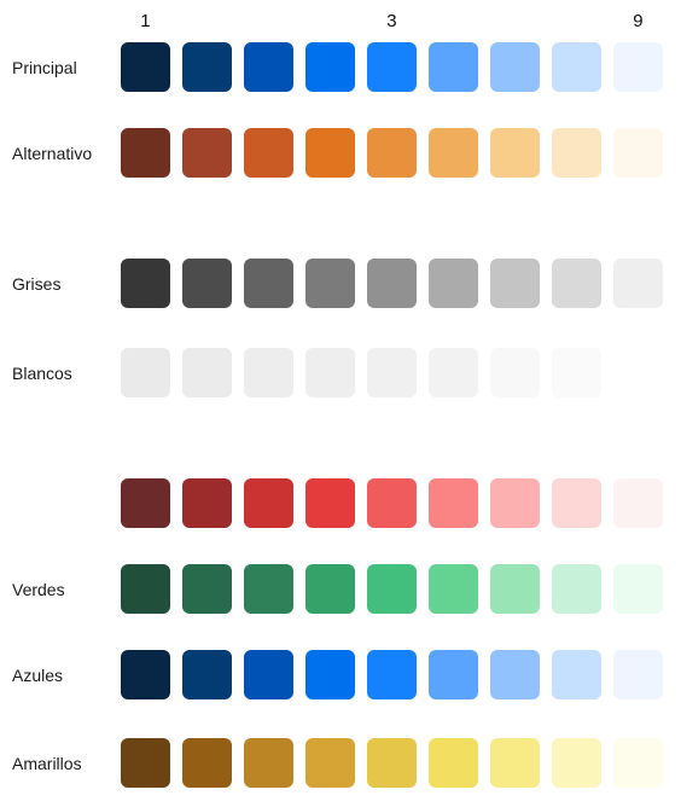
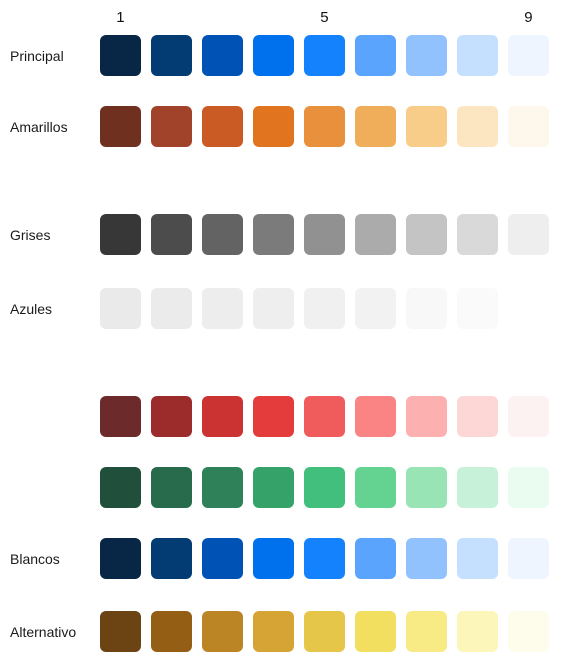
  1
- 3
+ 5
  9
  Principal
- Alternativo
+ Amarillos
  Grises
- Blancos
+ Azules
- Verdes
- Azules
+ Blancos
- Amarillos
+ Alternativo
